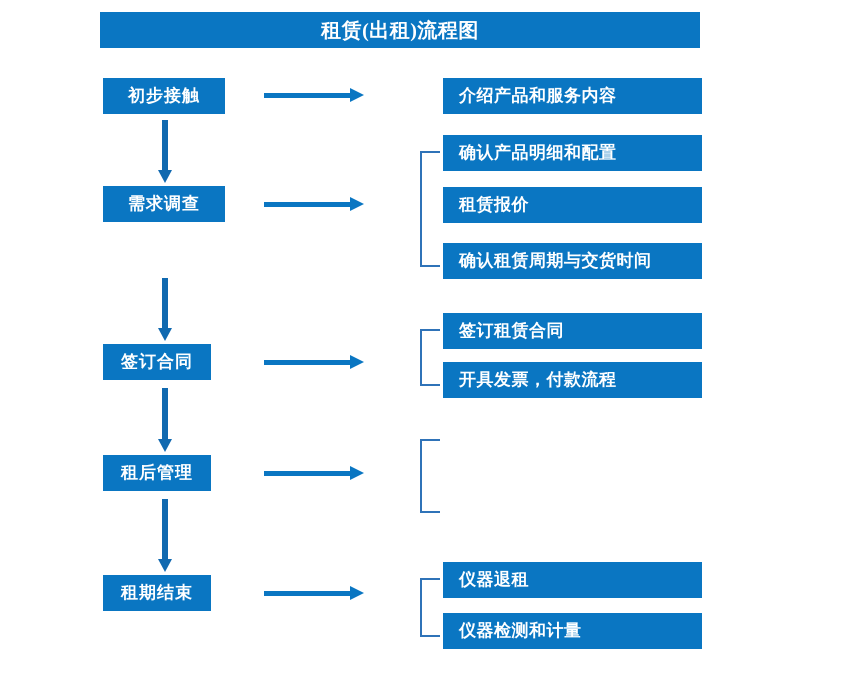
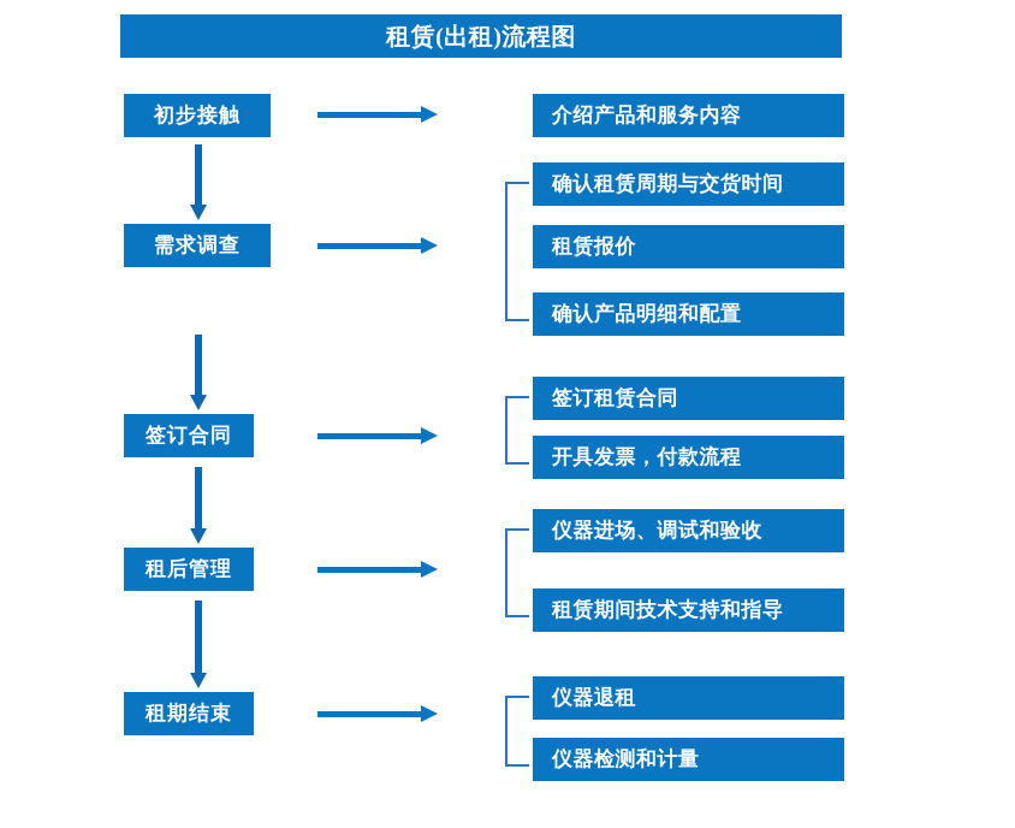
  租赁(出租)流程图
  初步接触
  需求调查
  签订合同
  租后管理
  租期结束
  介绍产品和服务内容
- 确认产品明细和配置
+ 确认租赁周期与交货时间
  租赁报价
- 确认租赁周期与交货时间
+ 确认产品明细和配置
  签订租赁合同
  开具发票，付款流程
+ 仪器进场、调试和验收
+ 租赁期间技术支持和指导
  仪器退租
  仪器检测和计量
